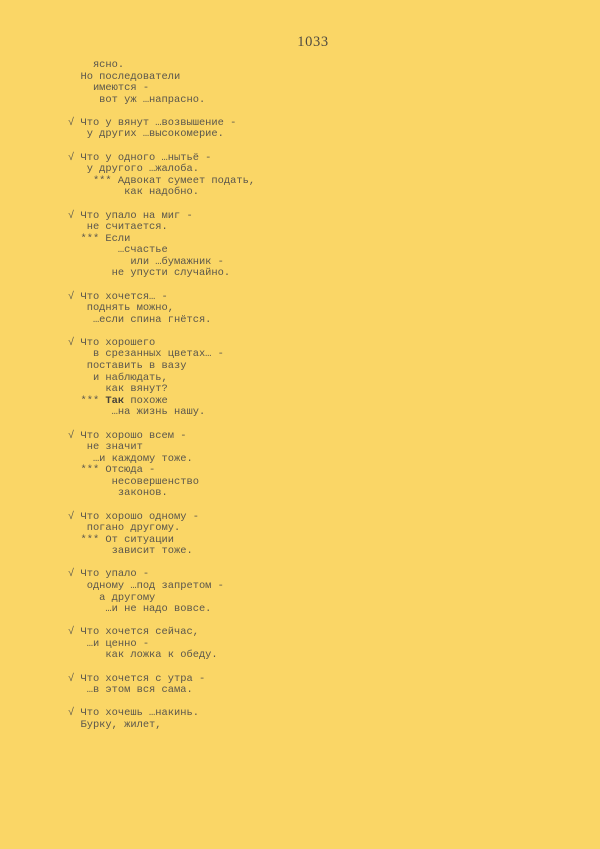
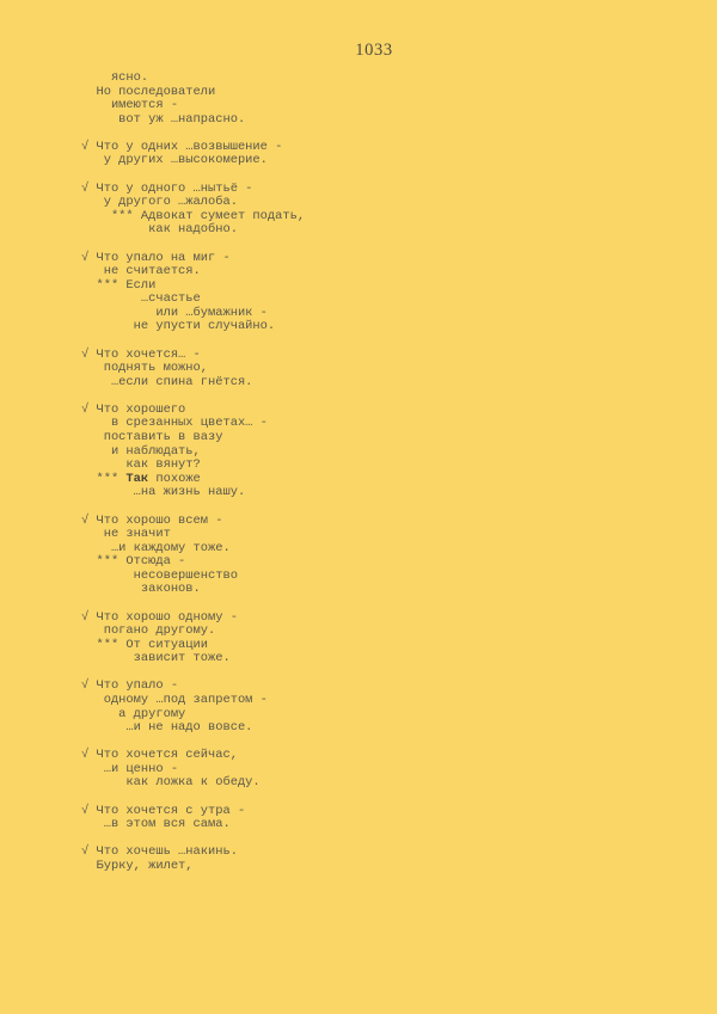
  1033
  ясно.
  Но последователи
  имеются -
  вот уж …напрасно.
- √ Что у вянут …возвышение -
+ √ Что у одних …возвышение -
  у других …высокомерие.
  √ Что у одного …нытьё -
  у другого …жалоба.
  *** Адвокат сумеет подать,
  как надобно.
  √ Что упало на миг -
  не считается.
  *** Если
  …счастье
  или …бумажник -
  не упусти случайно.
  √ Что хочется… -
  поднять можно,
  …если спина гнётся.
  √ Что хорошего
  в срезанных цветах… -
  поставить в вазу
  и наблюдать,
  как вянут?
  *** Так похоже
  …на жизнь нашу.
  √ Что хорошо всем -
  не значит
  …и каждому тоже.
  *** Отсюда -
  несовершенство
  законов.
  √ Что хорошо одному -
  погано другому.
  *** От ситуации
  зависит тоже.
  √ Что упало -
  одному …под запретом -
  а другому
  …и не надо вовсе.
  √ Что хочется сейчас,
  …и ценно -
  как ложка к обеду.
  √ Что хочется с утра -
  …в этом вся сама.
  √ Что хочешь …накинь.
  Бурку, жилет,
